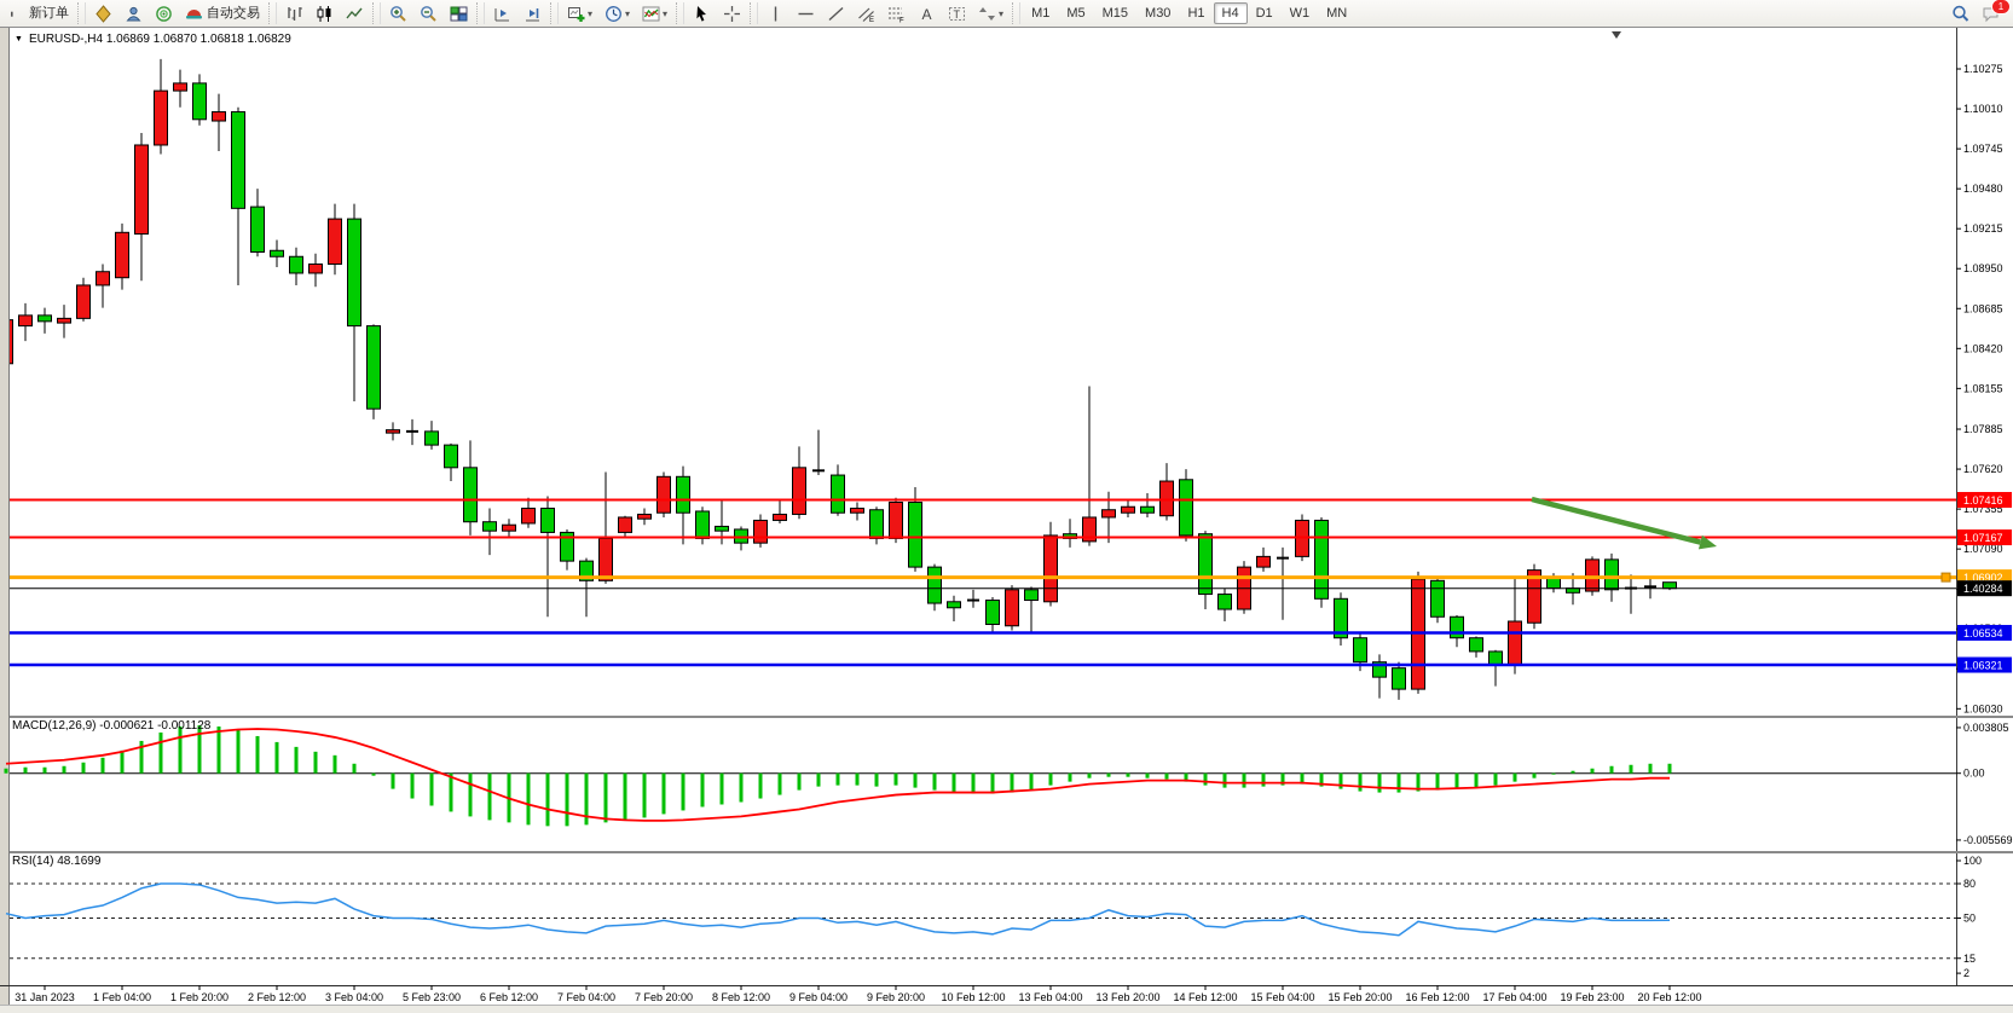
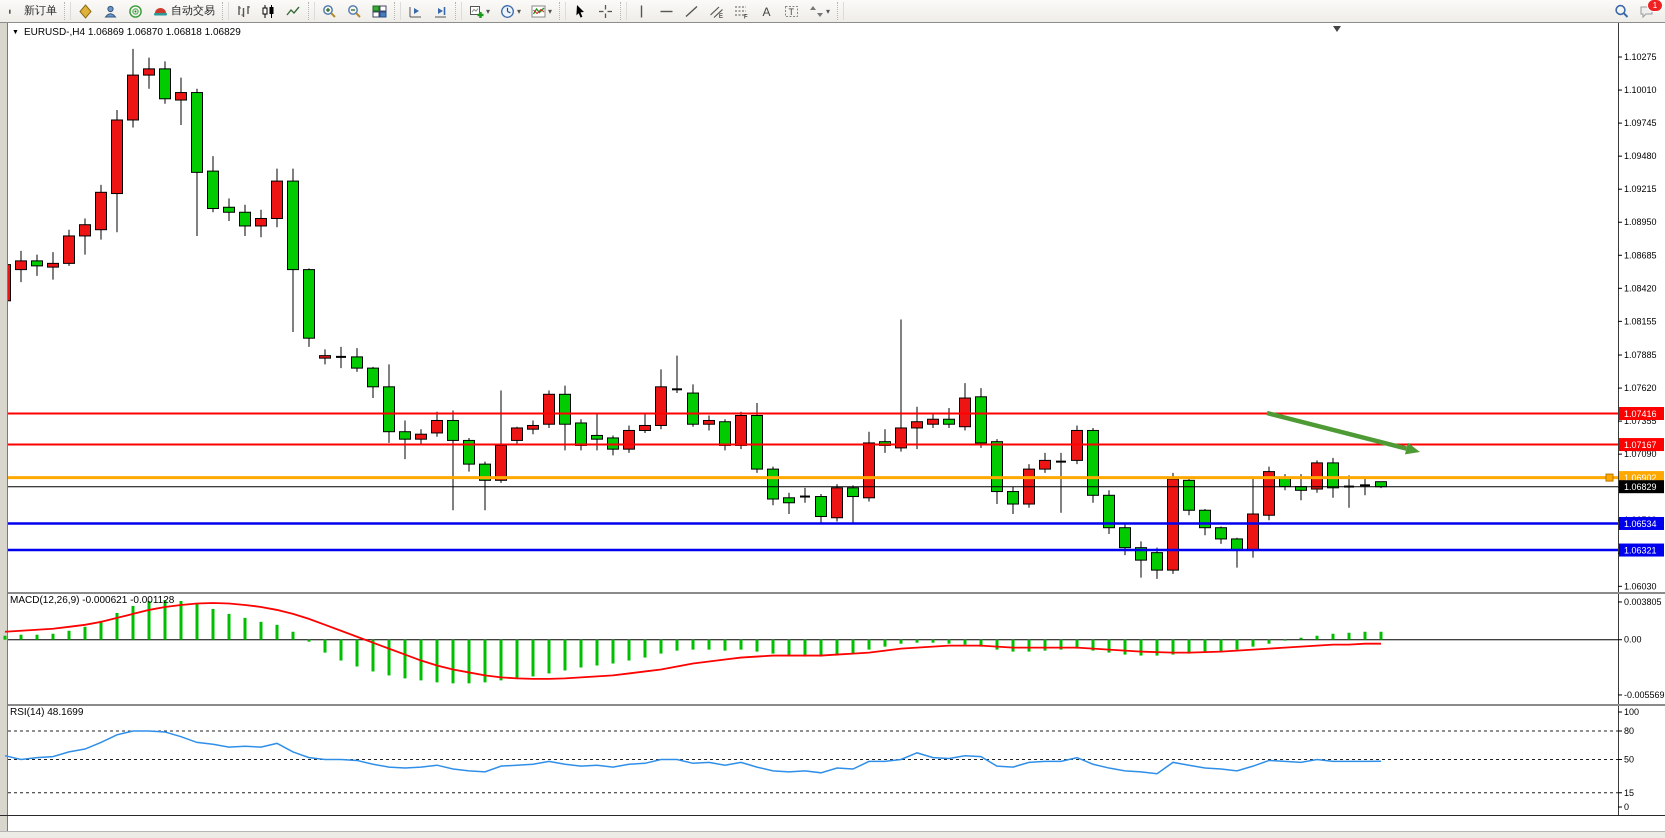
  新订单
  自动交易
  ▾
  ▾
  ▾
  A
  T
  ▾
- M1
- M5
- M15
- M30
- H1
- H4
- D1
- W1
- MN
  1
  1.10275
  1.10010
  1.09745
  1.09480
  1.09215
  1.08950
  1.08685
  1.08420
  1.08155
  1.07885
  1.07620
  1.07355
  1.07090
  1.06030
  1.07416
  1.07167
  1.06902
- 1.40284
+ 1.06829
  1.06534
  1.06321
  0.003805
  0.00
  -0.005569
  100
  80
  50
  15
- 2
+ 0
- 31 Jan 2023
- 1 Feb 04:00
- 1 Feb 20:00
- 2 Feb 12:00
- 3 Feb 04:00
- 5 Feb 23:00
- 6 Feb 12:00
- 7 Feb 04:00
- 7 Feb 20:00
- 8 Feb 12:00
- 9 Feb 04:00
- 9 Feb 20:00
- 10 Feb 12:00
- 13 Feb 04:00
- 13 Feb 20:00
- 14 Feb 12:00
- 15 Feb 04:00
- 15 Feb 20:00
- 16 Feb 12:00
- 17 Feb 04:00
- 19 Feb 23:00
- 20 Feb 12:00
  EURUSD-,H4 1.06869 1.06870 1.06818 1.06829
  MACD(12,26,9) -0.000621 -0.001128
  RSI(14) 48.1699
